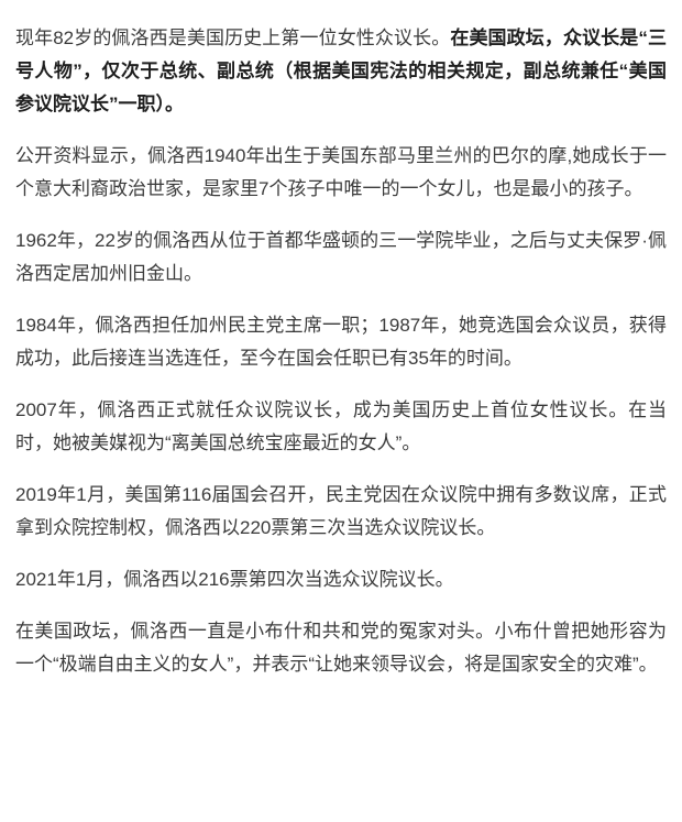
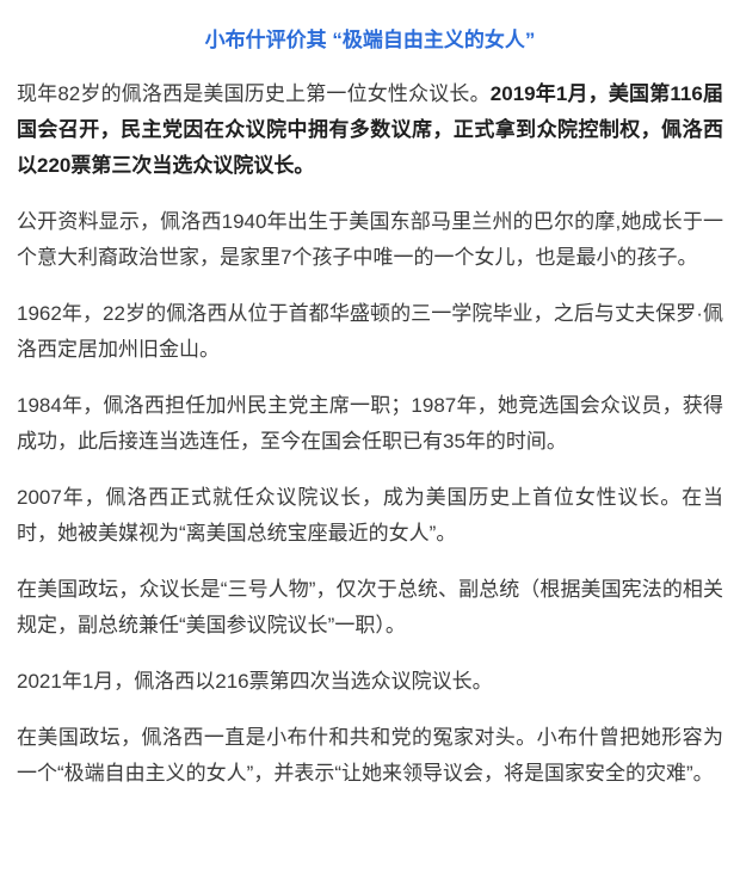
+ 小布什评价其 “极端自由主义的女人”
- 现年82岁的佩洛西是美国历史上第一位女性众议长。在美国政坛，众议长是“三号人物”，仅次于总统、副总统（根据美国宪法的相关规定，副总统兼任“美国参议院议长”一职）。
+ 现年82岁的佩洛西是美国历史上第一位女性众议长。2019年1月，美国第116届国会召开，民主党因在众议院中拥有多数议席，正式拿到众院控制权，佩洛西以220票第三次当选众议院议长。
  公开资料显示，佩洛西1940年出生于美国东部马里兰州的巴尔的摩,她成长于一个意大利裔政治世家，是家里7个孩子中唯一的一个女儿，也是最小的孩子。
  1962年，22岁的佩洛西从位于首都华盛顿的三一学院毕业，之后与丈夫保罗·佩洛西定居加州旧金山。
  1984年，佩洛西担任加州民主党主席一职；1987年，她竞选国会众议员，获得成功，此后接连当选连任，至今在国会任职已有35年的时间。
  2007年，佩洛西正式就任众议院议长，成为美国历史上首位女性议长。在当时，她被美媒视为“离美国总统宝座最近的女人”。
- 2019年1月，美国第116届国会召开，民主党因在众议院中拥有多数议席，正式拿到众院控制权，佩洛西以220票第三次当选众议院议长。
+ 在美国政坛，众议长是“三号人物”，仅次于总统、副总统（根据美国宪法的相关规定，副总统兼任“美国参议院议长”一职）。
  2021年1月，佩洛西以216票第四次当选众议院议长。
  在美国政坛，佩洛西一直是小布什和共和党的冤家对头。小布什曾把她形容为一个“极端自由主义的女人”，并表示“让她来领导议会，将是国家安全的灾难”。
